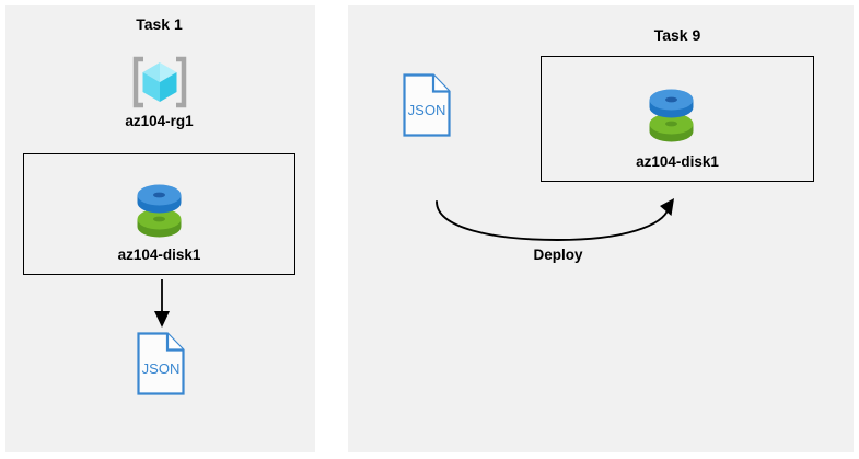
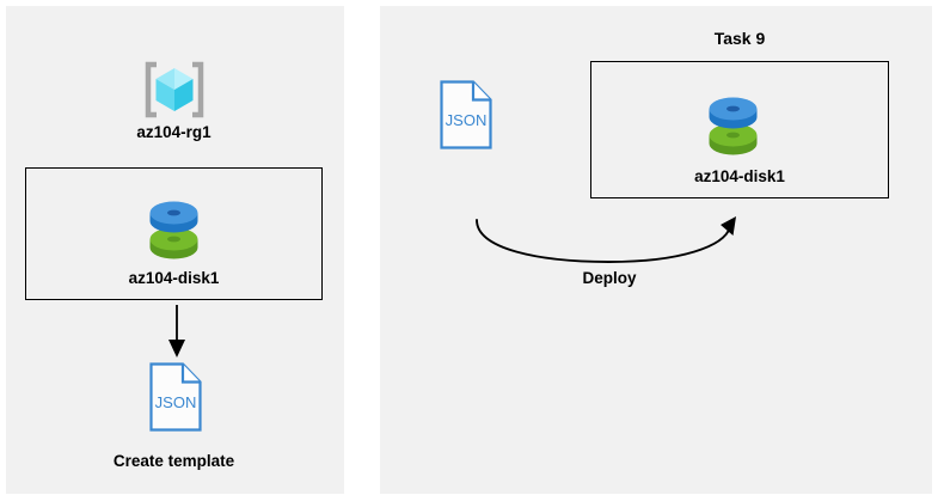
- Task 1
  az104-rg1
  az104-disk1
  JSON
+ Create template
  Task 9
  JSON
  az104-disk1
  Deploy
